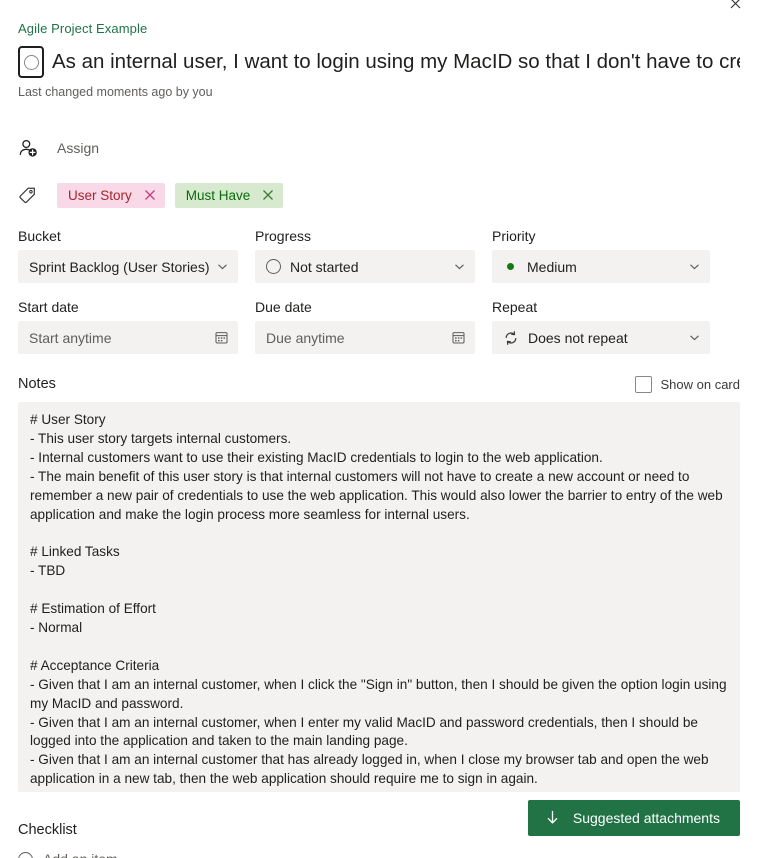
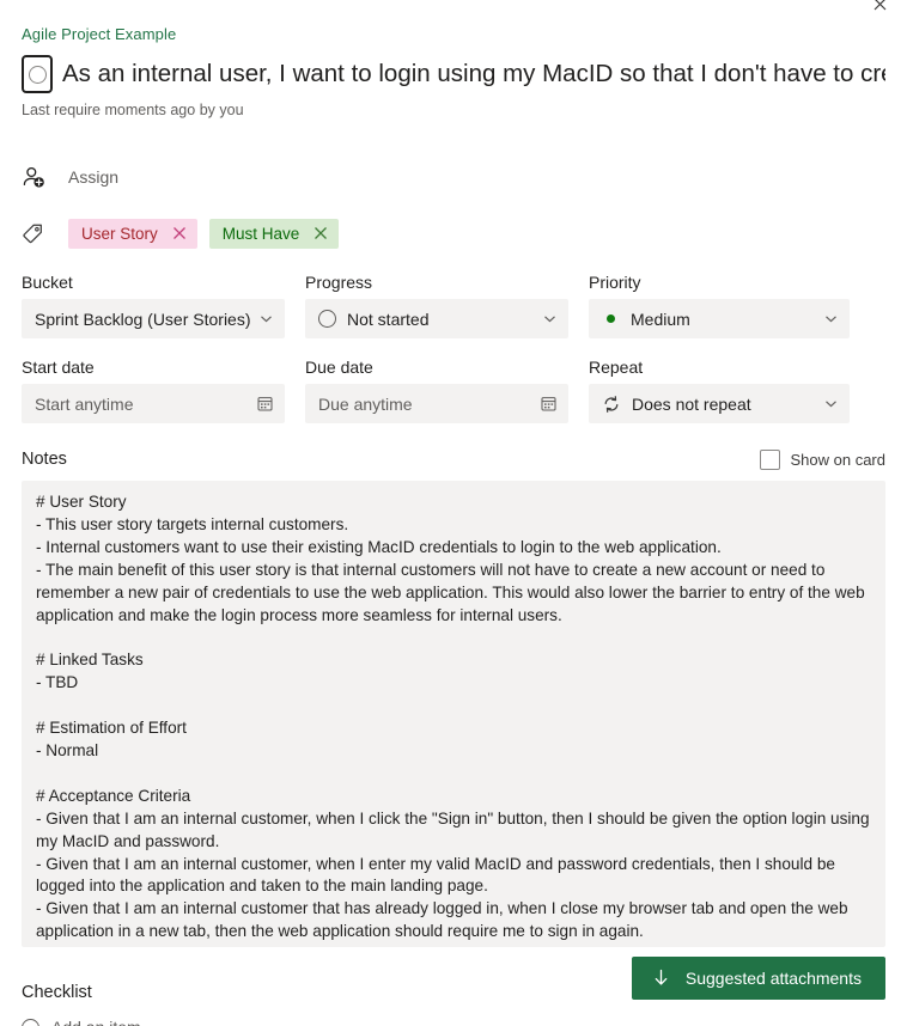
  Agile Project Example
  As an internal user, I want to login using my MacID so that I don't have to cr
- Last changed moments ago by you
+ Last require moments ago by you
  Assign
  User Story
  Must Have
  Bucket
  Progress
  Priority
  Sprint Backlog (User Stories)
  Not started
  Medium
  Start date
  Due date
  Repeat
  Start anytime
  Due anytime
  Does not repeat
  Notes
  Show on card
  # User Story
  - This user story targets internal customers.
  - Internal customers want to use their existing MacID credentials to login to the web application.
  - The main benefit of this user story is that internal customers will not have to create a new account or need to remember a new pair of credentials to use the web application. This would also lower the barrier to entry of the web application and make the login process more seamless for internal users.
  # Linked Tasks
  - TBD
  # Estimation of Effort
  - Normal
  # Acceptance Criteria
  - Given that I am an internal customer, when I click the "Sign in" button, then I should be given the option login using my MacID and password.
  - Given that I am an internal customer, when I enter my valid MacID and password credentials, then I should be logged into the application and taken to the main landing page.
  - Given that I am an internal customer that has already logged in, when I close my browser tab and open the web application in a new tab, then the web application should require me to sign in again.
  Suggested attachments
  Checklist
